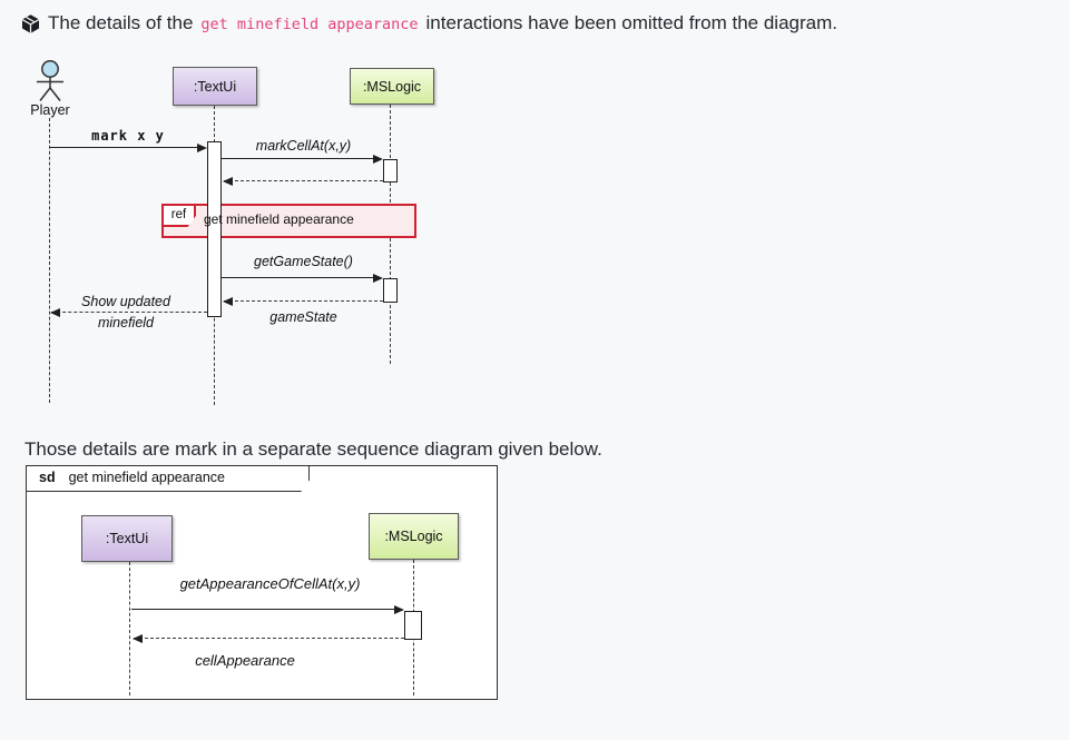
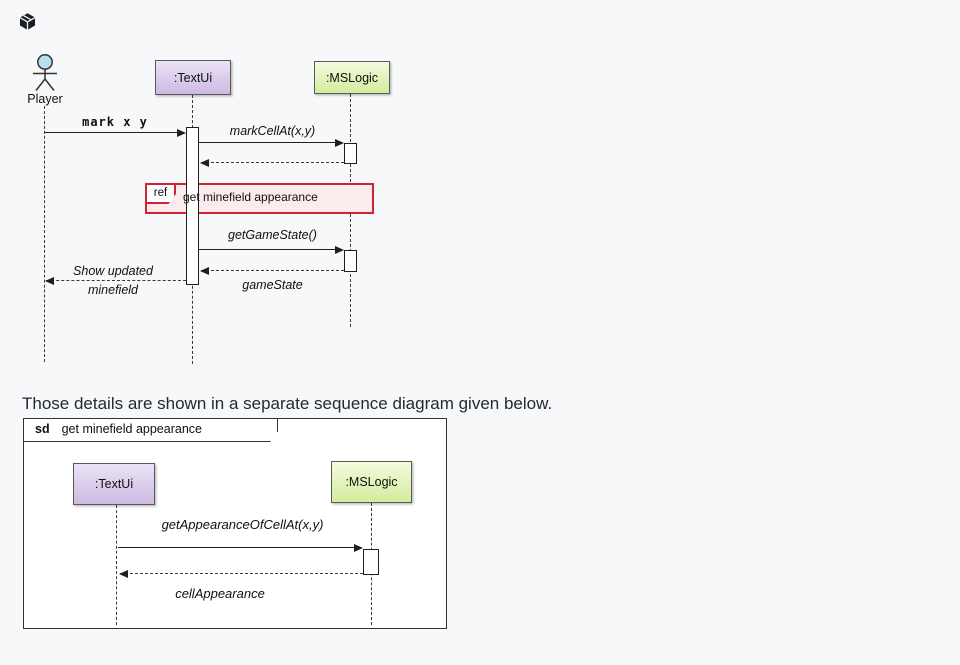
- The details of the get minefield appearance interactions have been omitted from the diagram.
  Player
  :TextUi
  :MSLogic
  mark x y
  markCellAt(x,y)
  ref
  get minefield appearance
  getGameState()
  gameState
  Show updated
  minefield
- Those details are mark in a separate sequence diagram given below.
+ Those details are shown in a separate sequence diagram given below.
  sd
  get minefield appearance
  :TextUi
  :MSLogic
  getAppearanceOfCellAt(x,y)
  cellAppearance
